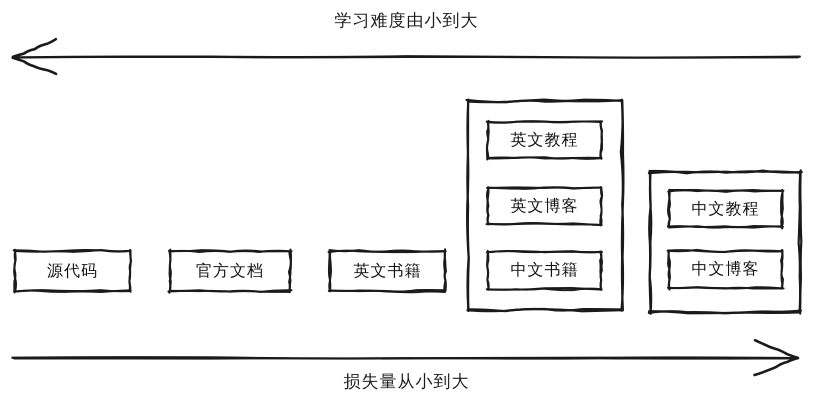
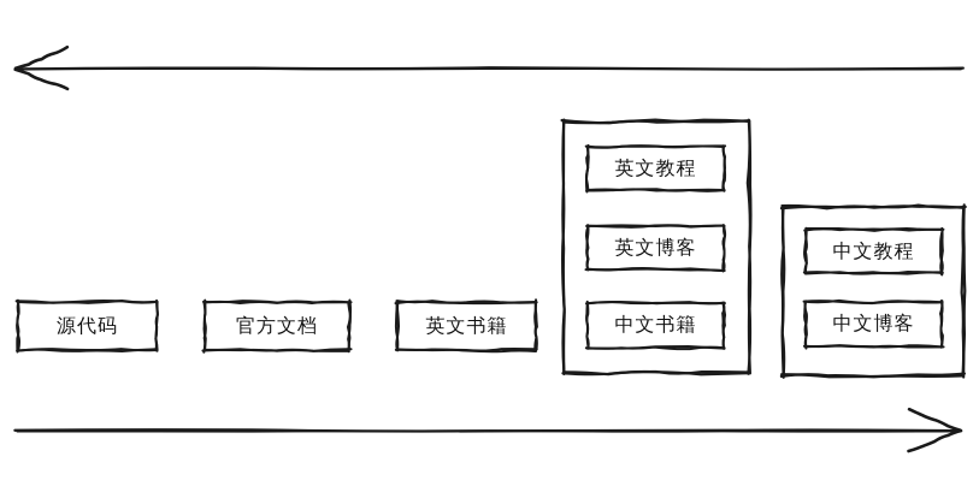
- 学习难度由小到大
- 损失量从小到大
  源代码
  官方文档
  英文书籍
  英文教程
  英文博客
  中文书籍
  中文教程
  中文博客
